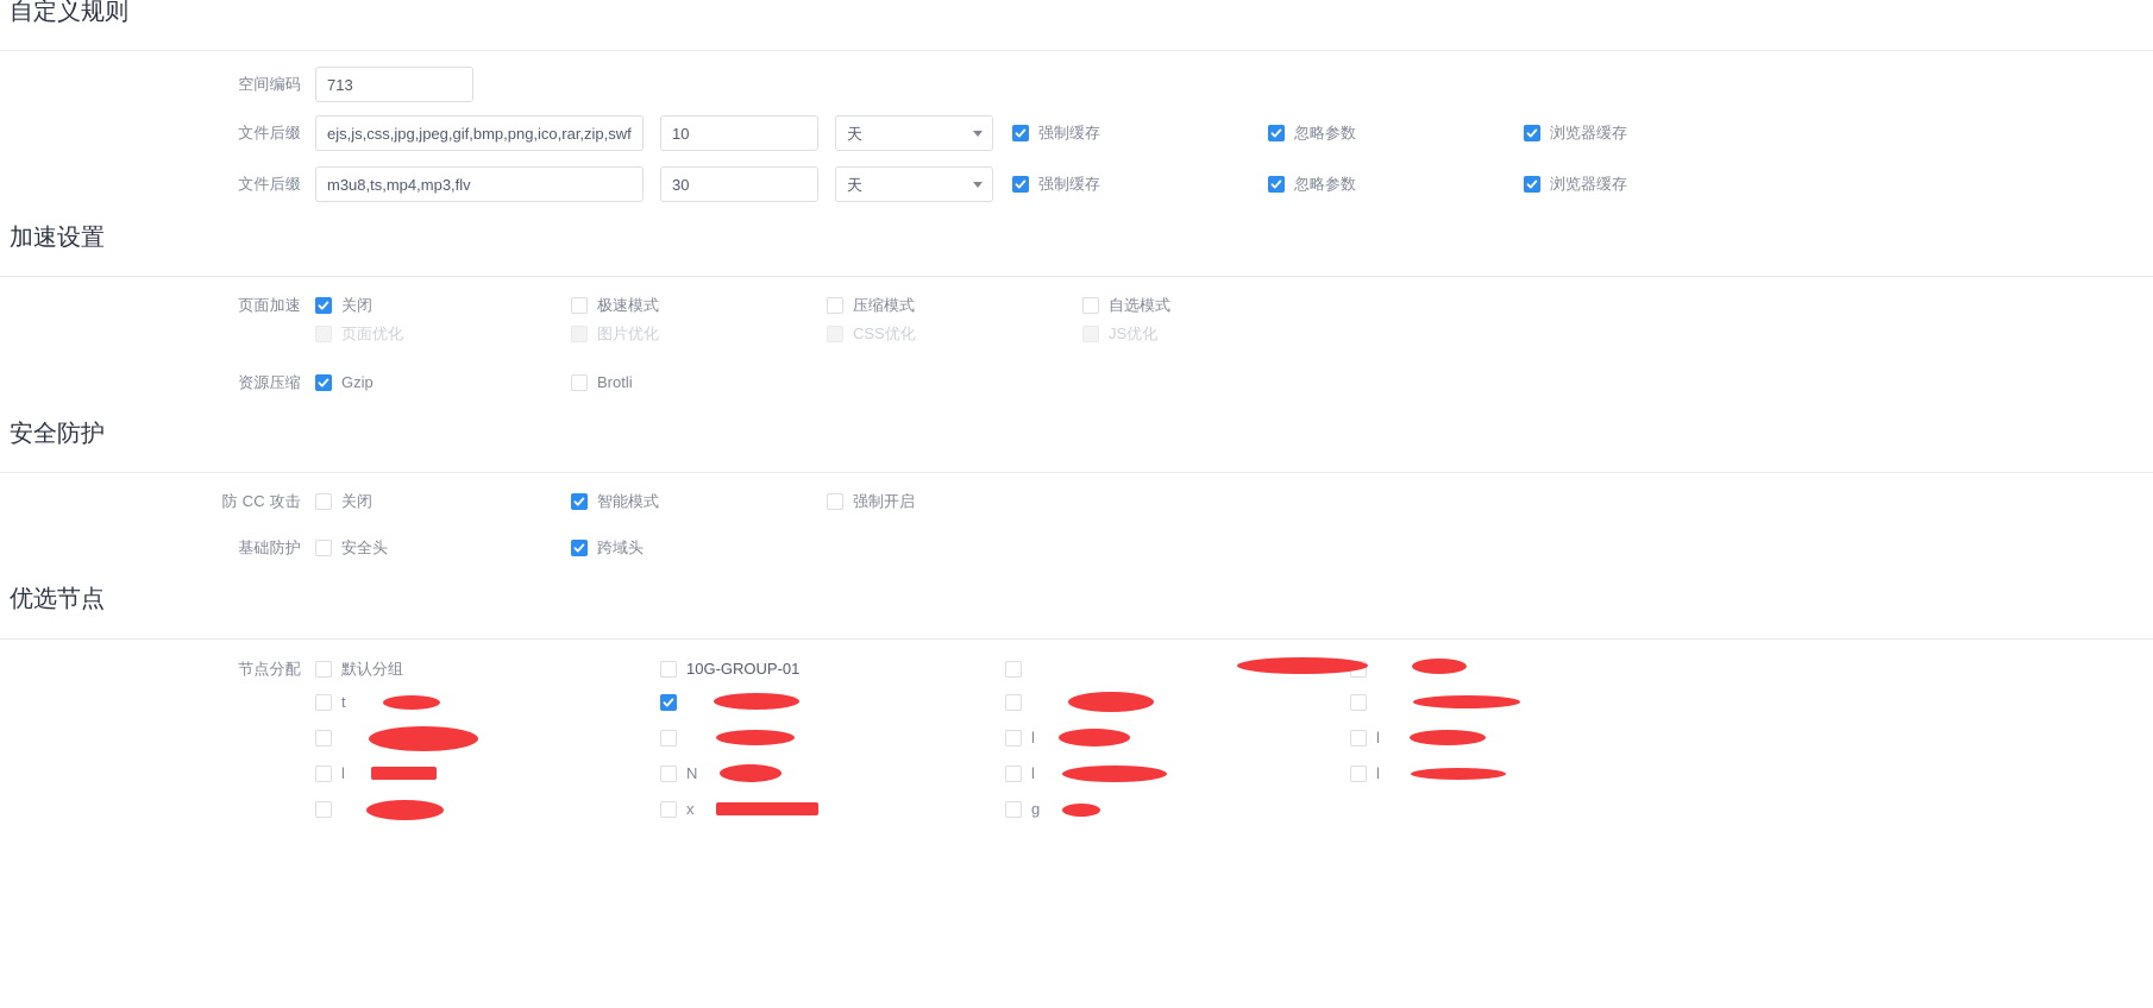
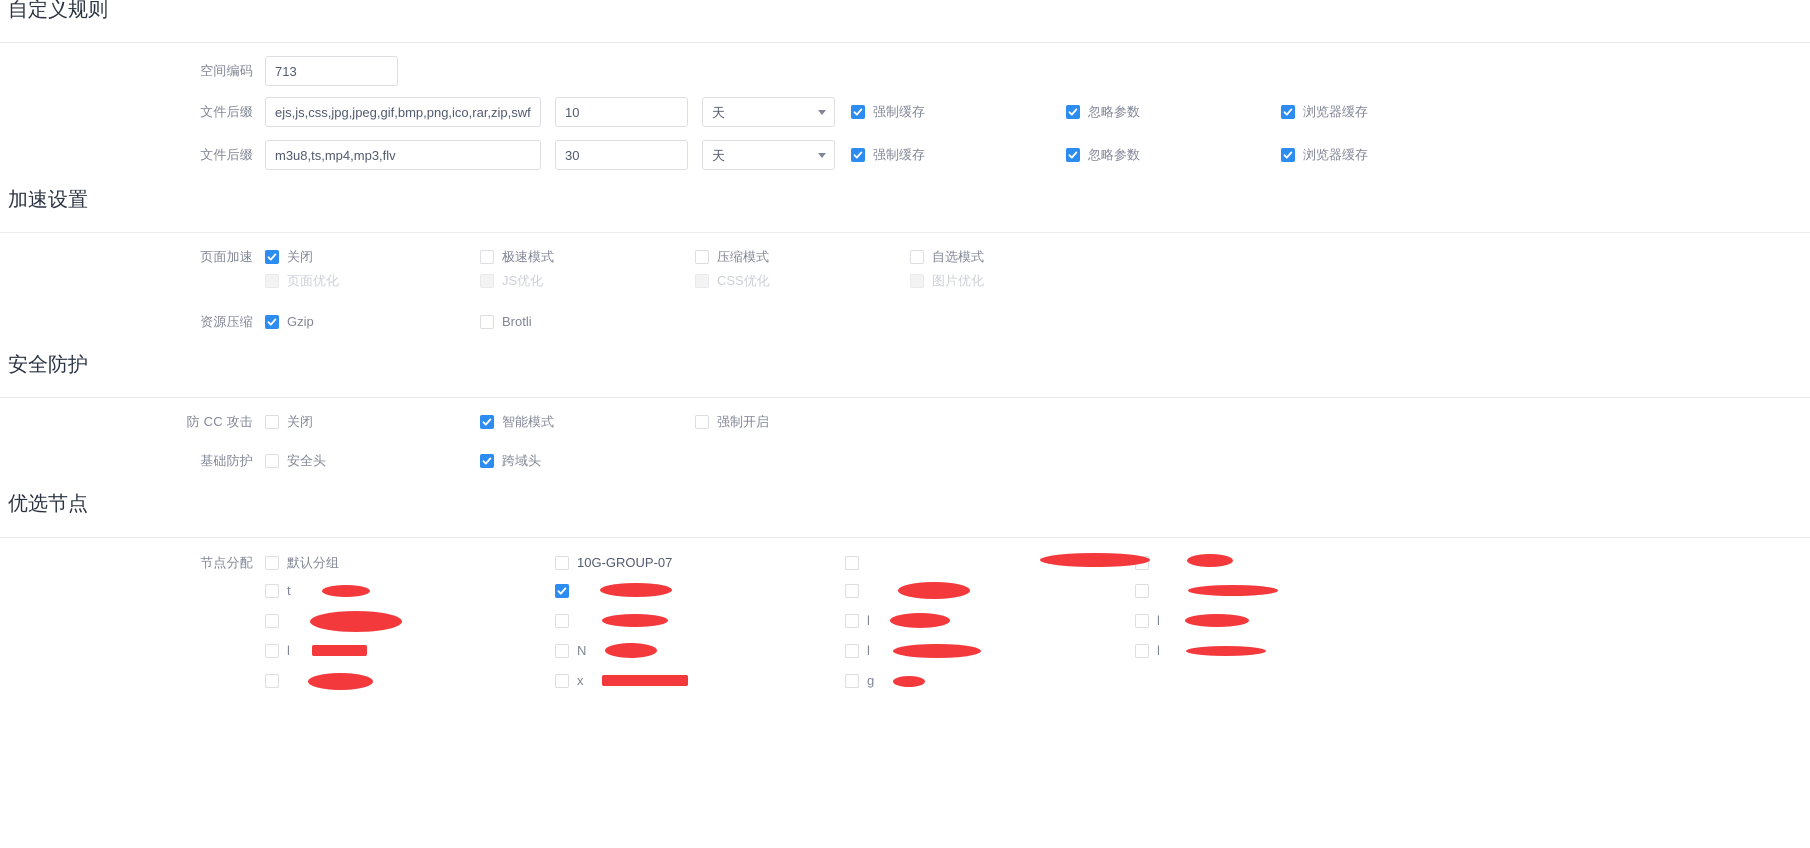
  自定义规则
  空间编码
  713
  文件后缀
  ejs,js,css,jpg,jpeg,gif,bmp,png,ico,rar,zip,swf
  10
  天
  强制缓存
  忽略参数
  浏览器缓存
  文件后缀
  m3u8,ts,mp4,mp3,flv
  30
  天
  强制缓存
  忽略参数
  浏览器缓存
  加速设置
  页面加速
  关闭
  极速模式
  压缩模式
  自选模式
  页面优化
- 图片优化
+ JS优化
  CSS优化
- JS优化
+ 图片优化
  资源压缩
  Gzip
  Brotli
  安全防护
  防 CC 攻击
  关闭
  智能模式
  强制开启
  基础防护
  安全头
  跨域头
  优选节点
  节点分配
  默认分组
- 10G-GROUP-01
+ 10G-GROUP-07
  t
  l
  l
  l
  N
  l
  l
  x
  g
